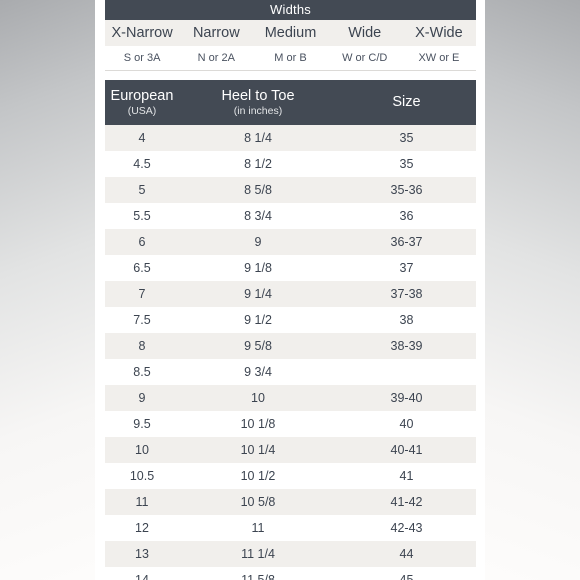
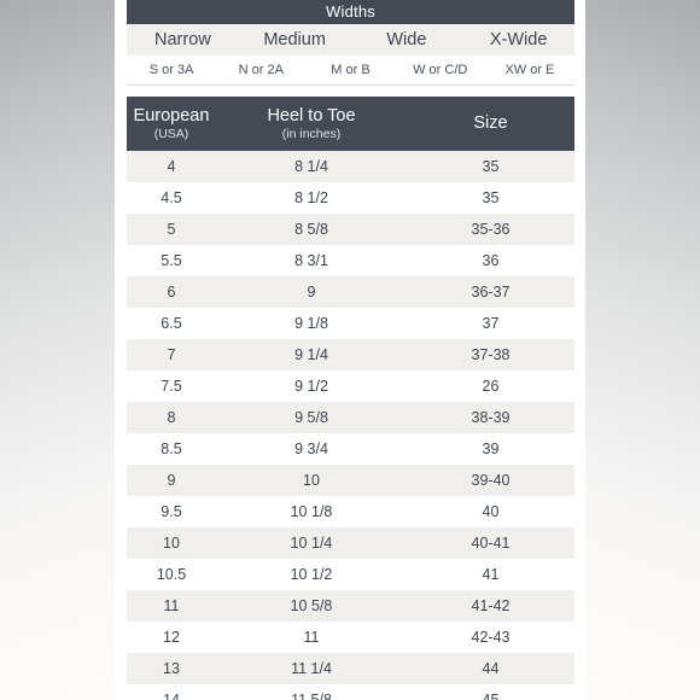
  Widths
- X-Narrow
  Narrow
  Medium
  Wide
  X-Wide
  S or 3A
  N or 2A
  M or B
  W or C/D
  XW or E
  European
  (USA)
  Heel to Toe
  (in inches)
  Size
  4
  8 1/4
  35
  4.5
  8 1/2
  35
  5
  8 5/8
  35-36
  5.5
- 8 3/4
+ 8 3/1
  36
  6
  9
  36-37
  6.5
  9 1/8
  37
  7
  9 1/4
  37-38
  7.5
  9 1/2
- 38
+ 26
  8
  9 5/8
  38-39
  8.5
  9 3/4
+ 39
  9
  10
  39-40
  9.5
  10 1/8
  40
  10
  10 1/4
  40-41
  10.5
  10 1/2
  41
  11
  10 5/8
  41-42
  12
  11
  42-43
  13
  11 1/4
  44
